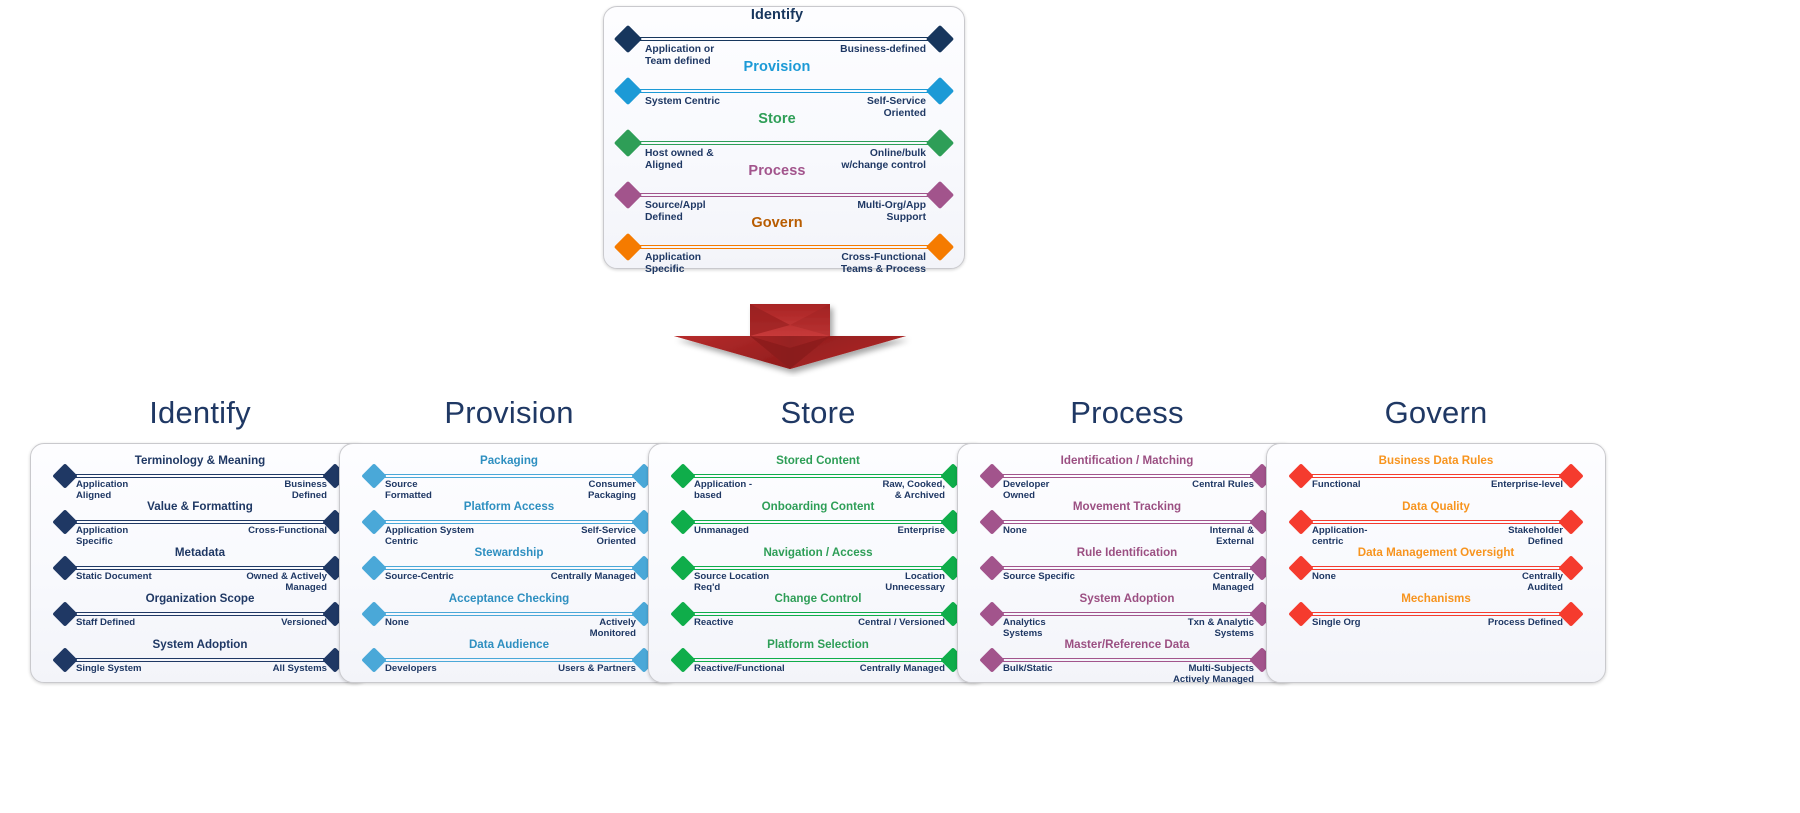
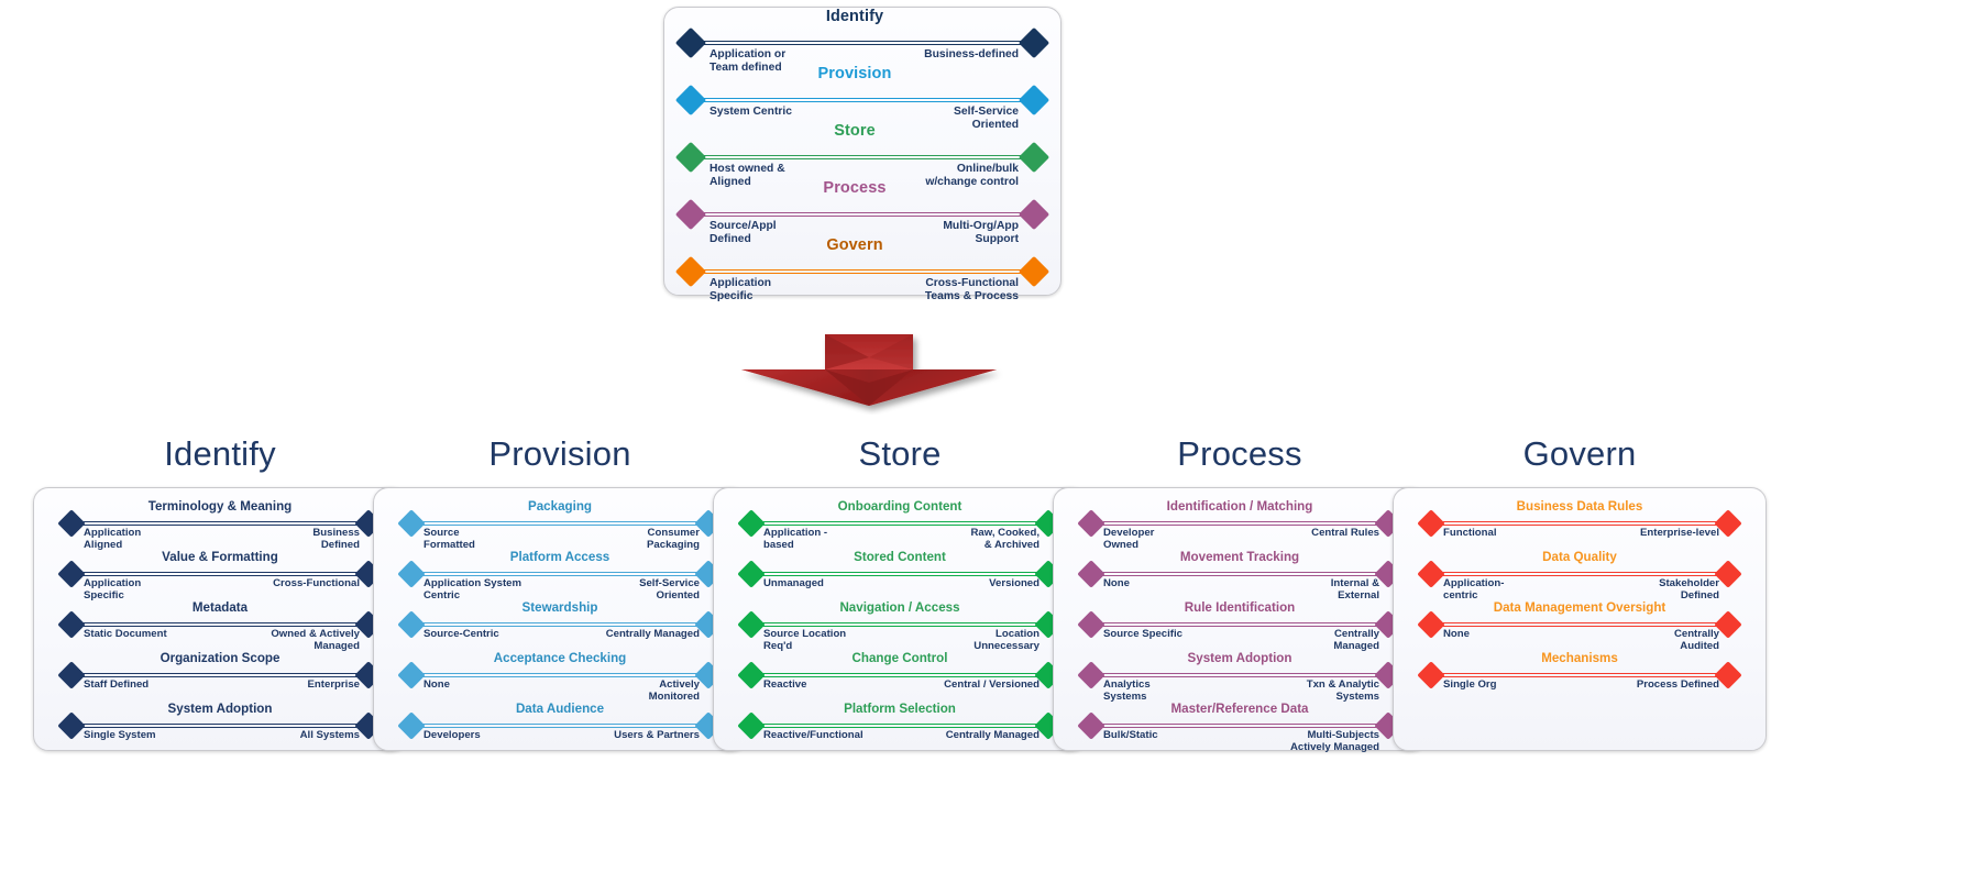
  Identify
  Application or
  Team defined
  Business-defined
  Provision
  System Centric
  Self-Service
  Oriented
  Store
  Host owned &
  Aligned
  Online/bulk
  w/change control
  Process
  Source/Appl
  Defined
  Multi-Org/App
  Support
  Govern
  Application
  Specific
  Cross-Functional
  Teams & Process
  Identify
  Terminology & Meaning
  Application
  Aligned
  Business
  Defined
  Value & Formatting
  Application
  Specific
  Cross-Functional
  Metadata
  Static Document
  Owned & Actively
  Managed
  Organization Scope
  Staff Defined
- Versioned
+ Enterprise
  System Adoption
  Single System
  All Systems
  Provision
  Packaging
  Source
  Formatted
  Consumer
  Packaging
  Platform Access
  Application System
  Centric
  Self-Service
  Oriented
  Stewardship
  Source-Centric
  Centrally Managed
  Acceptance Checking
  None
  Actively
  Monitored
  Data Audience
  Developers
  Users & Partners
  Store
- Stored Content
+ Onboarding Content
  Application -
  based
  Raw, Cooked,
  & Archived
- Onboarding Content
+ Stored Content
  Unmanaged
- Enterprise
+ Versioned
  Navigation / Access
  Source Location
  Req'd
  Location
  Unnecessary
  Change Control
  Reactive
  Central / Versioned
  Platform Selection
  Reactive/Functional
  Centrally Managed
  Process
  Identification / Matching
  Developer
  Owned
  Central Rules
  Movement Tracking
  None
  Internal &
  External
  Rule Identification
  Source Specific
  Centrally
  Managed
  System Adoption
  Analytics
  Systems
  Txn & Analytic
  Systems
  Master/Reference Data
  Bulk/Static
  Multi-Subjects
  Actively Managed
  Govern
  Business Data Rules
  Functional
  Enterprise-level
  Data Quality
  Application-
  centric
  Stakeholder
  Defined
  Data Management Oversight
  None
  Centrally
  Audited
  Mechanisms
  Single Org
  Process Defined
